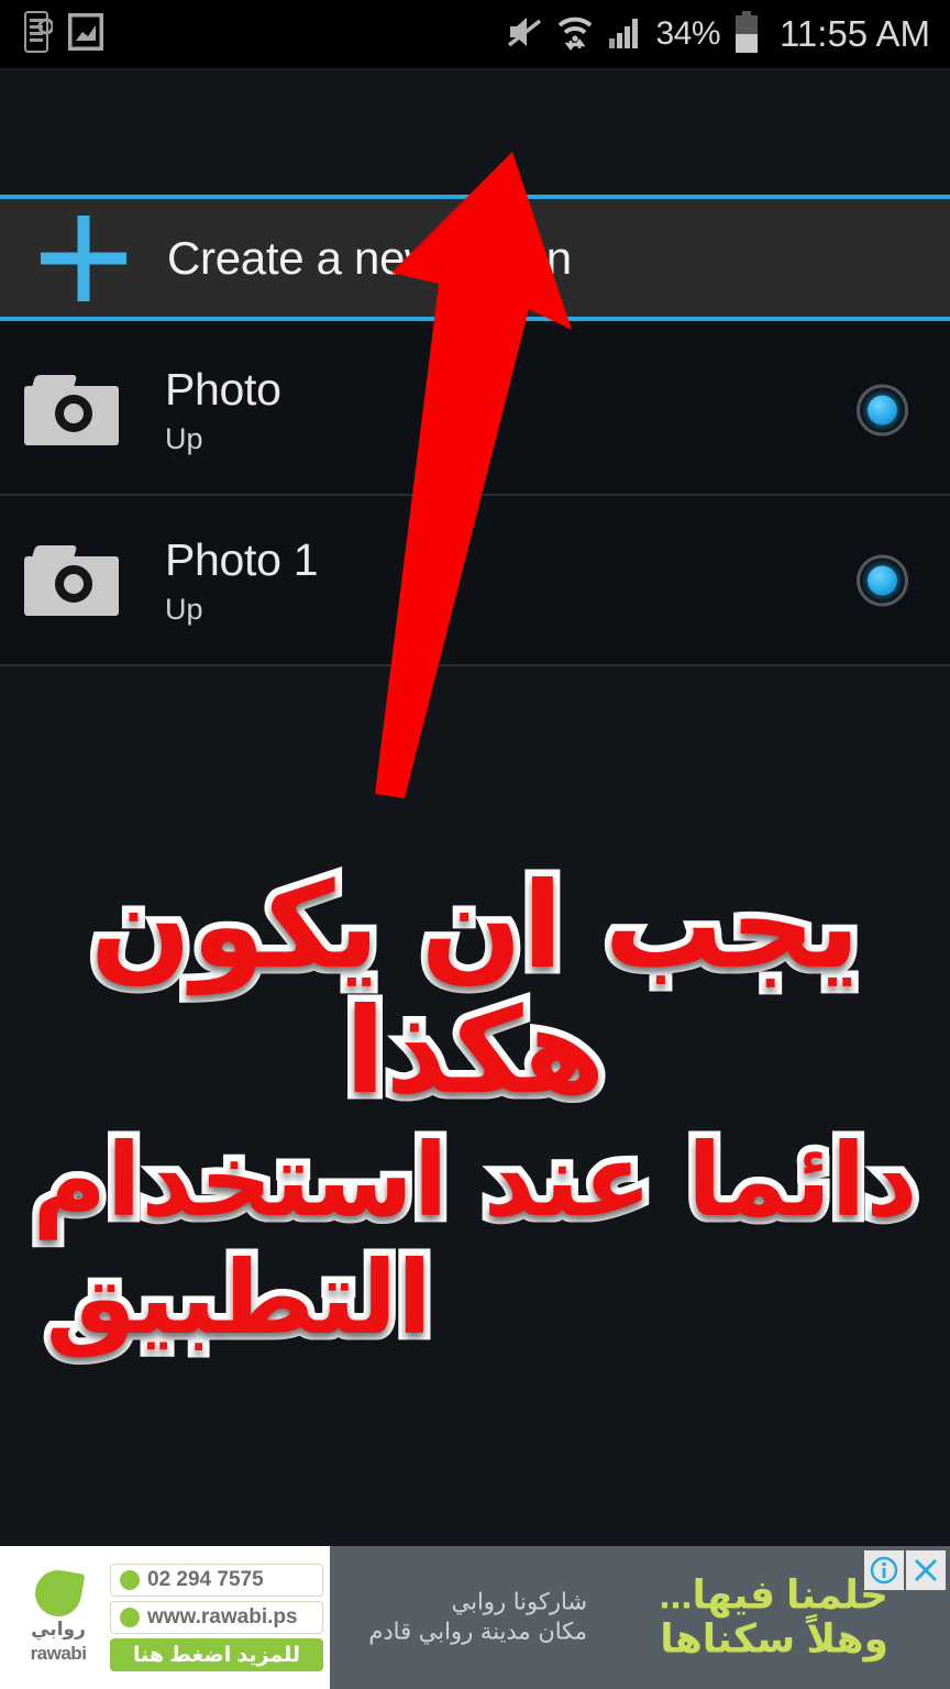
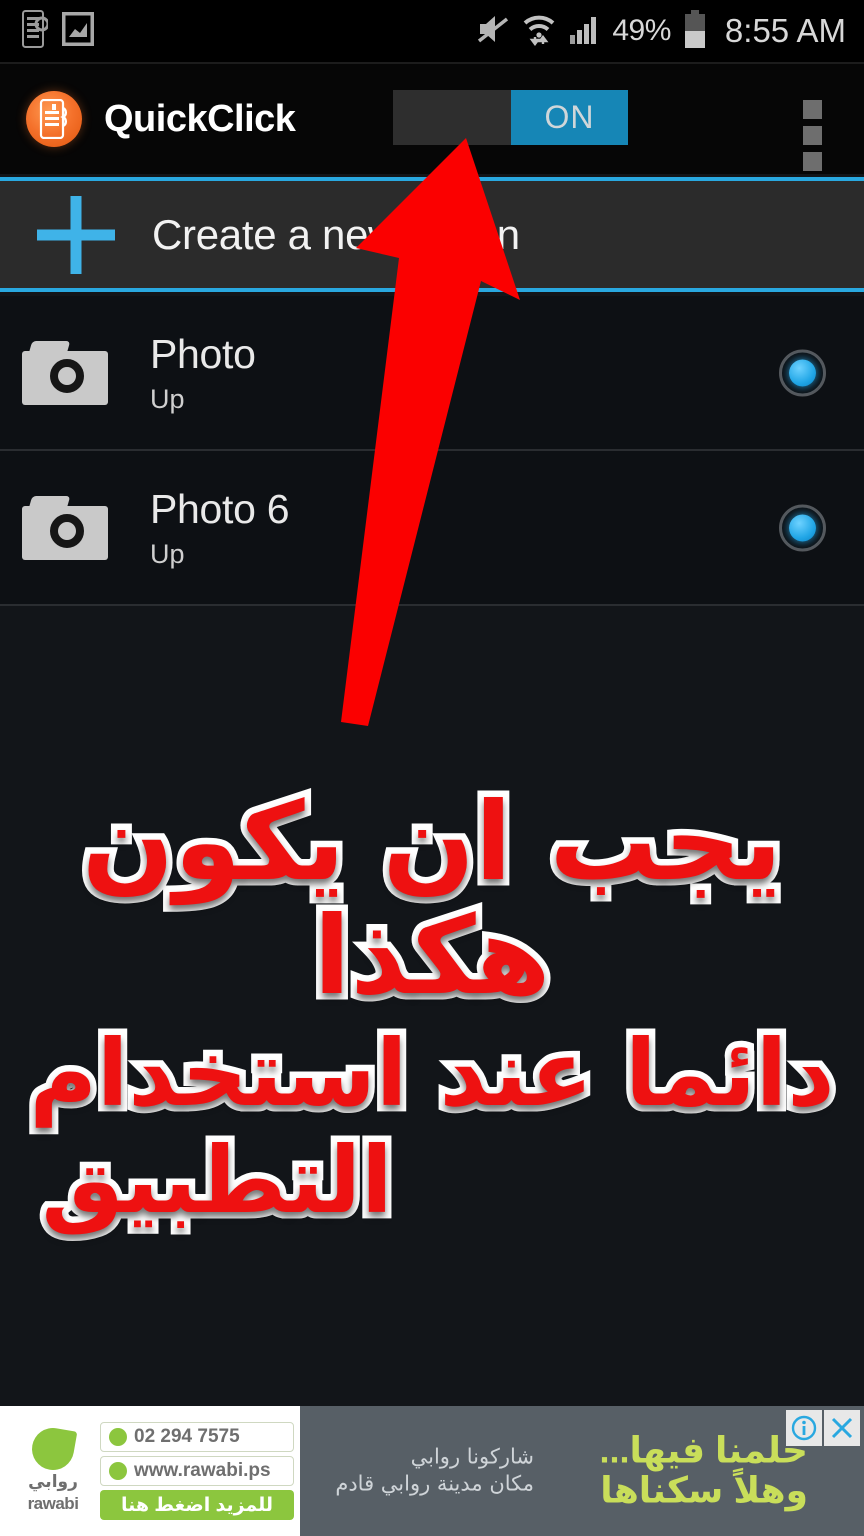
- 34%
+ 49%
- 11:55 AM
+ 8:55 AM
+ QuickClick
+ ON
  Photo
  Up
- Photo 1
+ Photo 6
  Up
  يجب ان يكون هكذا
  دائما عند استخدام
  التطبيق
  روابي
  rawabi
  02 294 7575
  www.rawabi.ps
  للمزيد اضغط هنا
  شاركونا روابي
  مكان مدينة روابي قادم
  حلمنا فيها...
  وهلاً سكناها
